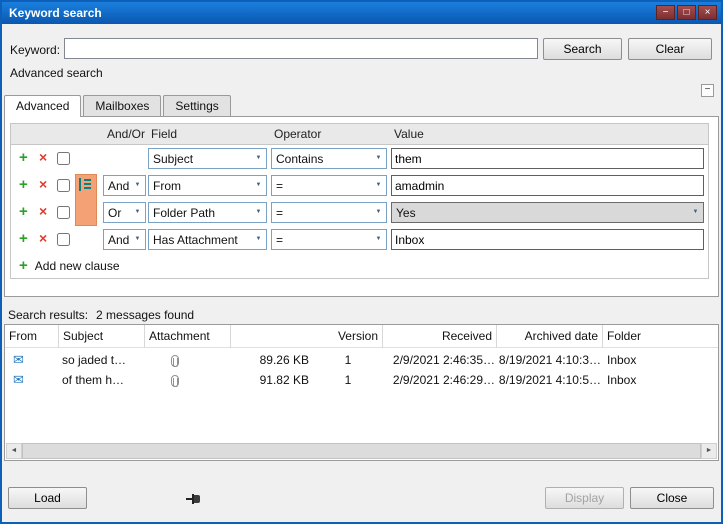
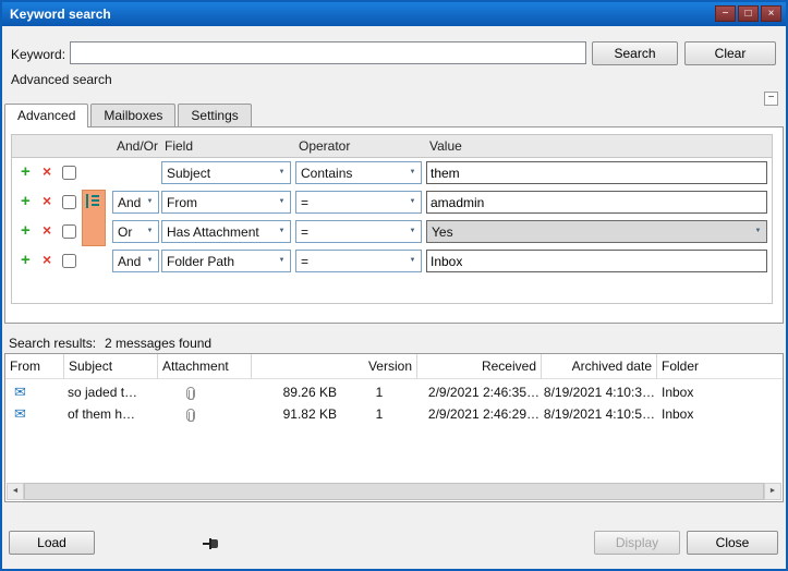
  Keyword search
  −
  □
  ×
  Keyword:
  Search
  Clear
  Advanced search
  −
  Advanced
  Mailboxes
  Settings
  And/Or
  Field
  Operator
  Value
  +
  ×
  Subject
  Contains
  them
  +
  ×
  And
  From
  =
  amadmin
  +
  ×
  Or
- Folder Path
+ Has Attachment
  =
  Yes
  +
  ×
  And
- Has Attachment
+ Folder Path
  =
  Inbox
- + Add new clause
  Search results: 2 messages found
  From
  Subject
  Attachment
  Version
  Received
  Archived date
  Folder
  ✉
  so jaded t…
  89.26 KB
  1
  2/9/2021 2:46:35…
  8/19/2021 4:10:3…
  Inbox
  ✉
  of them h…
  91.82 KB
  1
  2/9/2021 2:46:29…
  8/19/2021 4:10:5…
  Inbox
  Load
  Display
  Close
